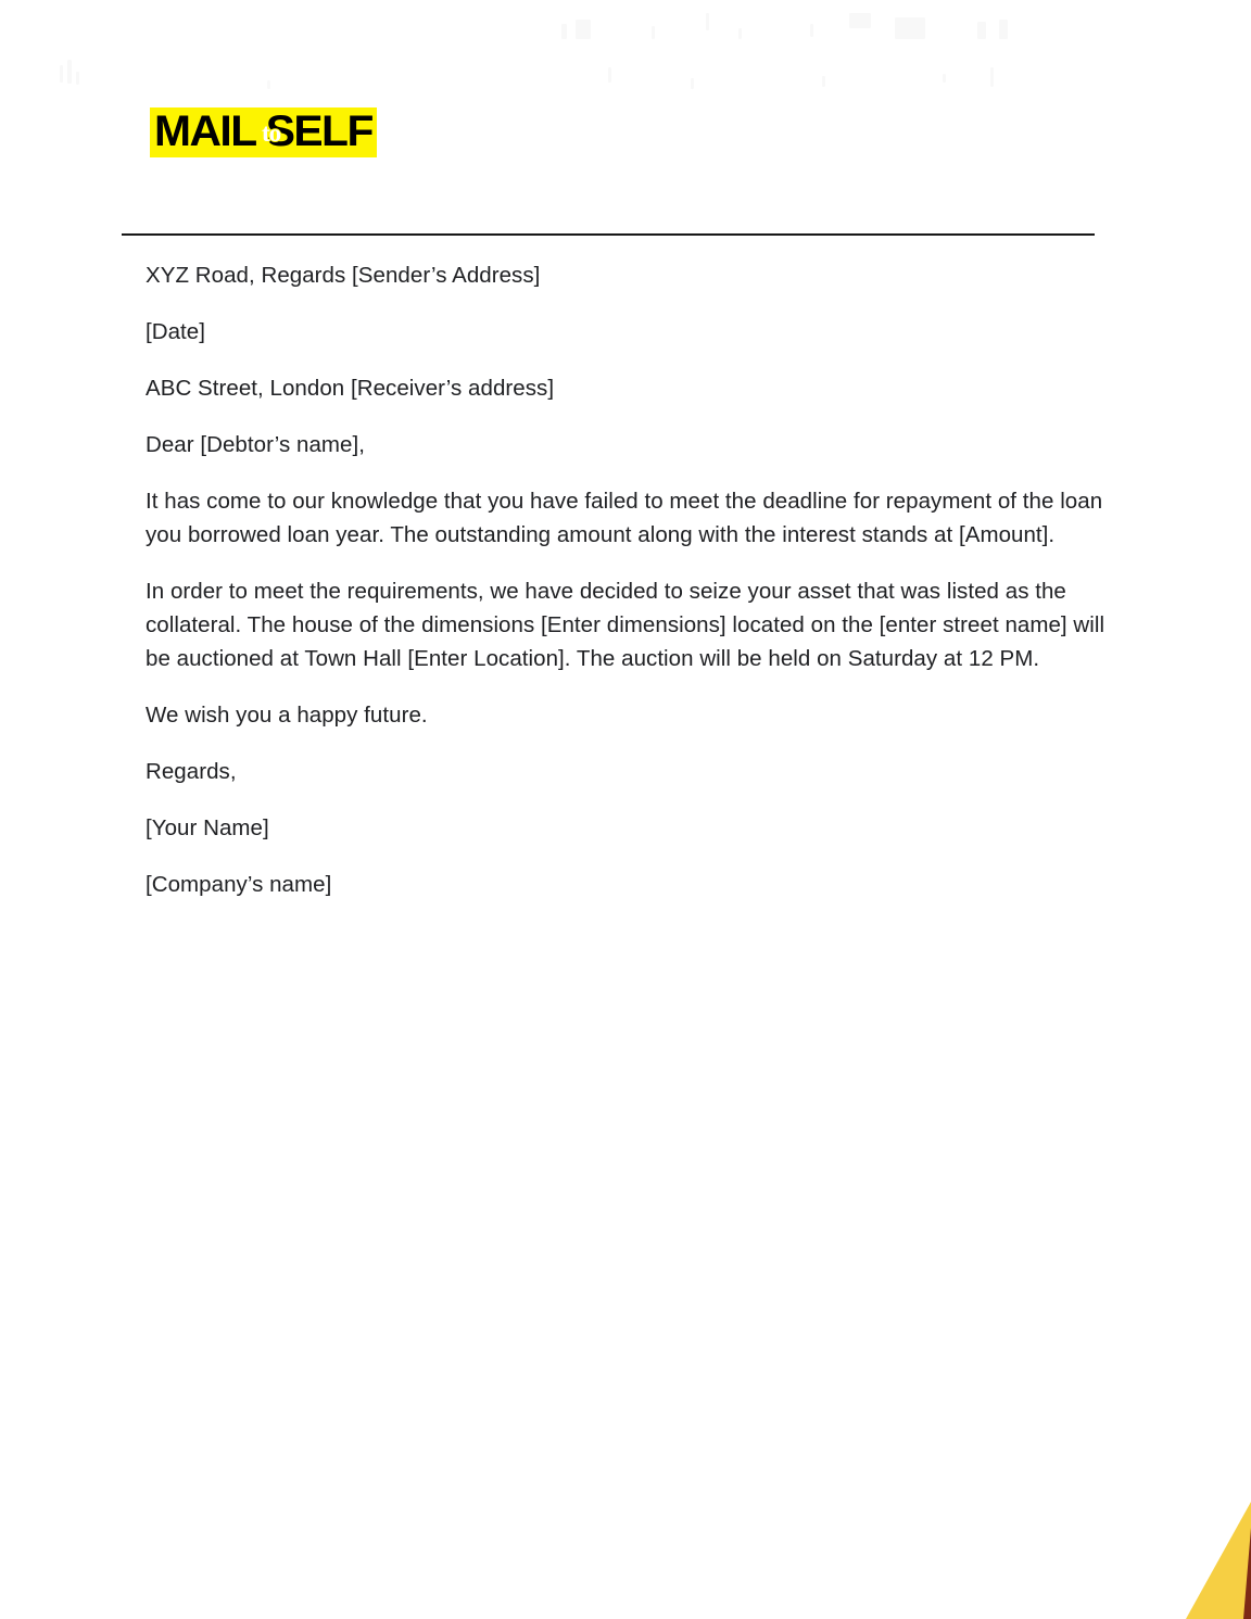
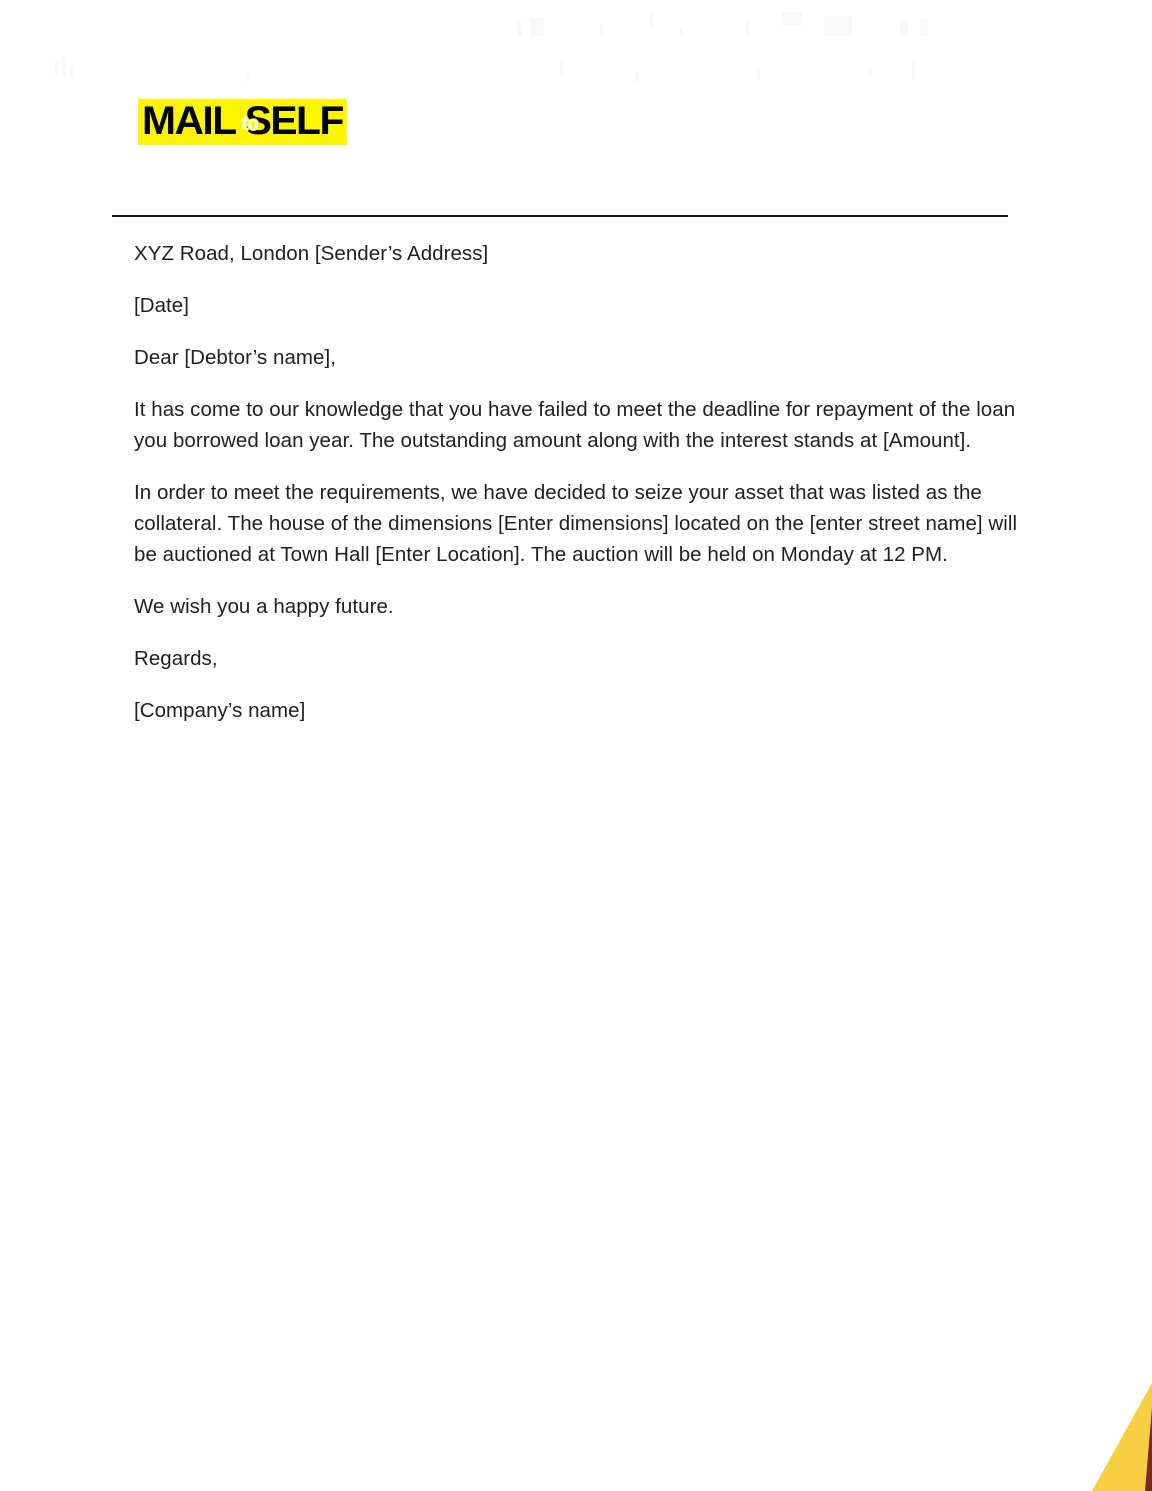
  MAIL SELF
  to
- XYZ Road, Regards [Sender’s Address]
+ XYZ Road, London [Sender’s Address]
  [Date]
- ABC Street, London [Receiver’s address]
  Dear [Debtor’s name],
  It has come to our knowledge that you have failed to meet the deadline for repayment of the loan you borrowed loan year. The outstanding amount along with the interest stands at [Amount].
- In order to meet the requirements, we have decided to seize your asset that was listed as the collateral. The house of the dimensions [Enter dimensions] located on the [enter street name] will be auctioned at Town Hall [Enter Location]. The auction will be held on Saturday at 12 PM.
+ In order to meet the requirements, we have decided to seize your asset that was listed as the collateral. The house of the dimensions [Enter dimensions] located on the [enter street name] will be auctioned at Town Hall [Enter Location]. The auction will be held on Monday at 12 PM.
  We wish you a happy future.
  Regards,
- [Your Name]
  [Company’s name]
